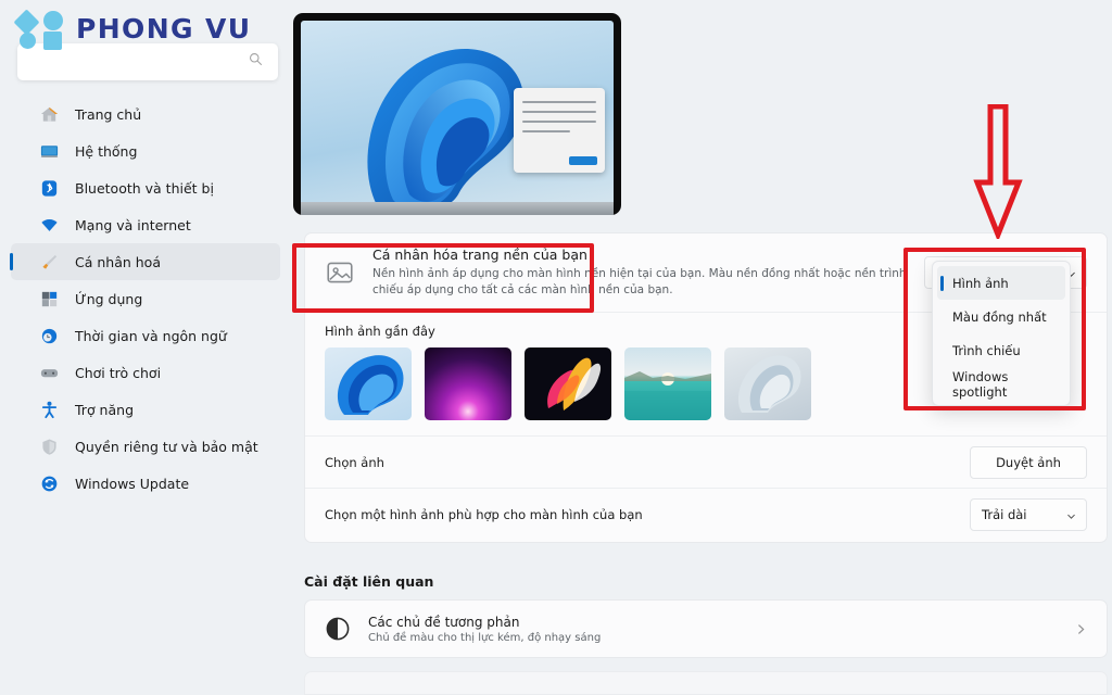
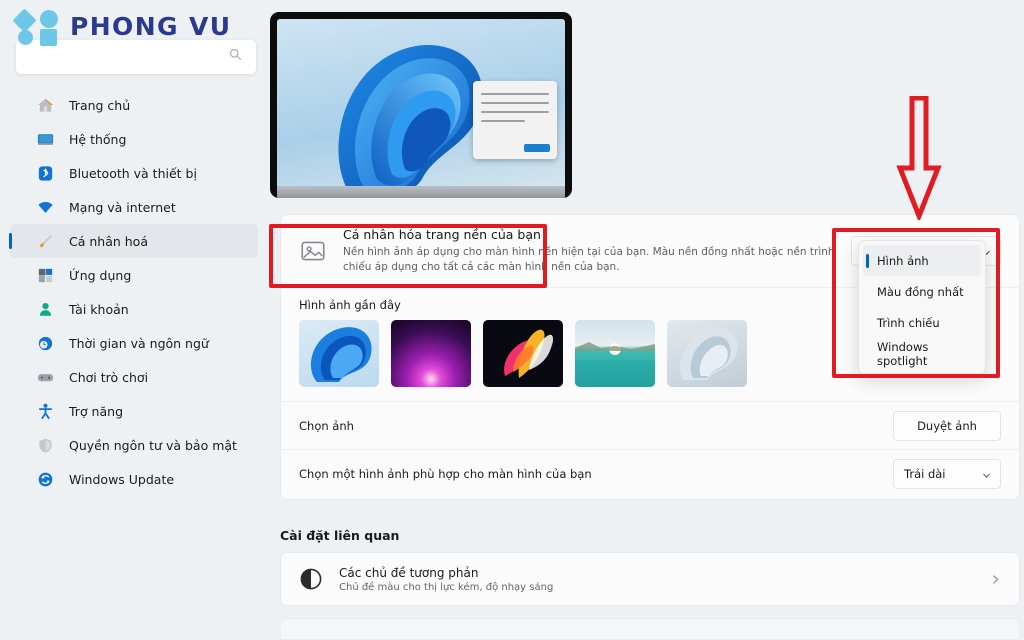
  PHONG VU
  Trang chủ
  Hệ thống
  Bluetooth và thiết bị
  Mạng và internet
  Cá nhân hoá
  Ứng dụng
+ Tài khoản
  Thời gian và ngôn ngữ
  Chơi trò chơi
  Trợ năng
- Quyền riêng tư và bảo mật
+ Quyền ngôn tư và bảo mật
  Windows Update
  Cá nhân hóa trang nền của bạn
  Nền hình ảnh áp dụng cho màn hình nền hiện tại của bạn. Màu nền đồng nhất hoặc nền trình chiếu áp dụng cho tất cả các màn hình nền của bạn.
  Hình ảnh gần đây
  Chọn ảnh
  Duyệt ảnh
  Chọn một hình ảnh phù hợp cho màn hình của bạn
  Trải dài
  Cài đặt liên quan
  Các chủ đề tương phản
  Chủ đề màu cho thị lực kém, độ nhạy sáng
  Hình ảnh
  Màu đồng nhất
  Trình chiếu
  Windows spotlight
